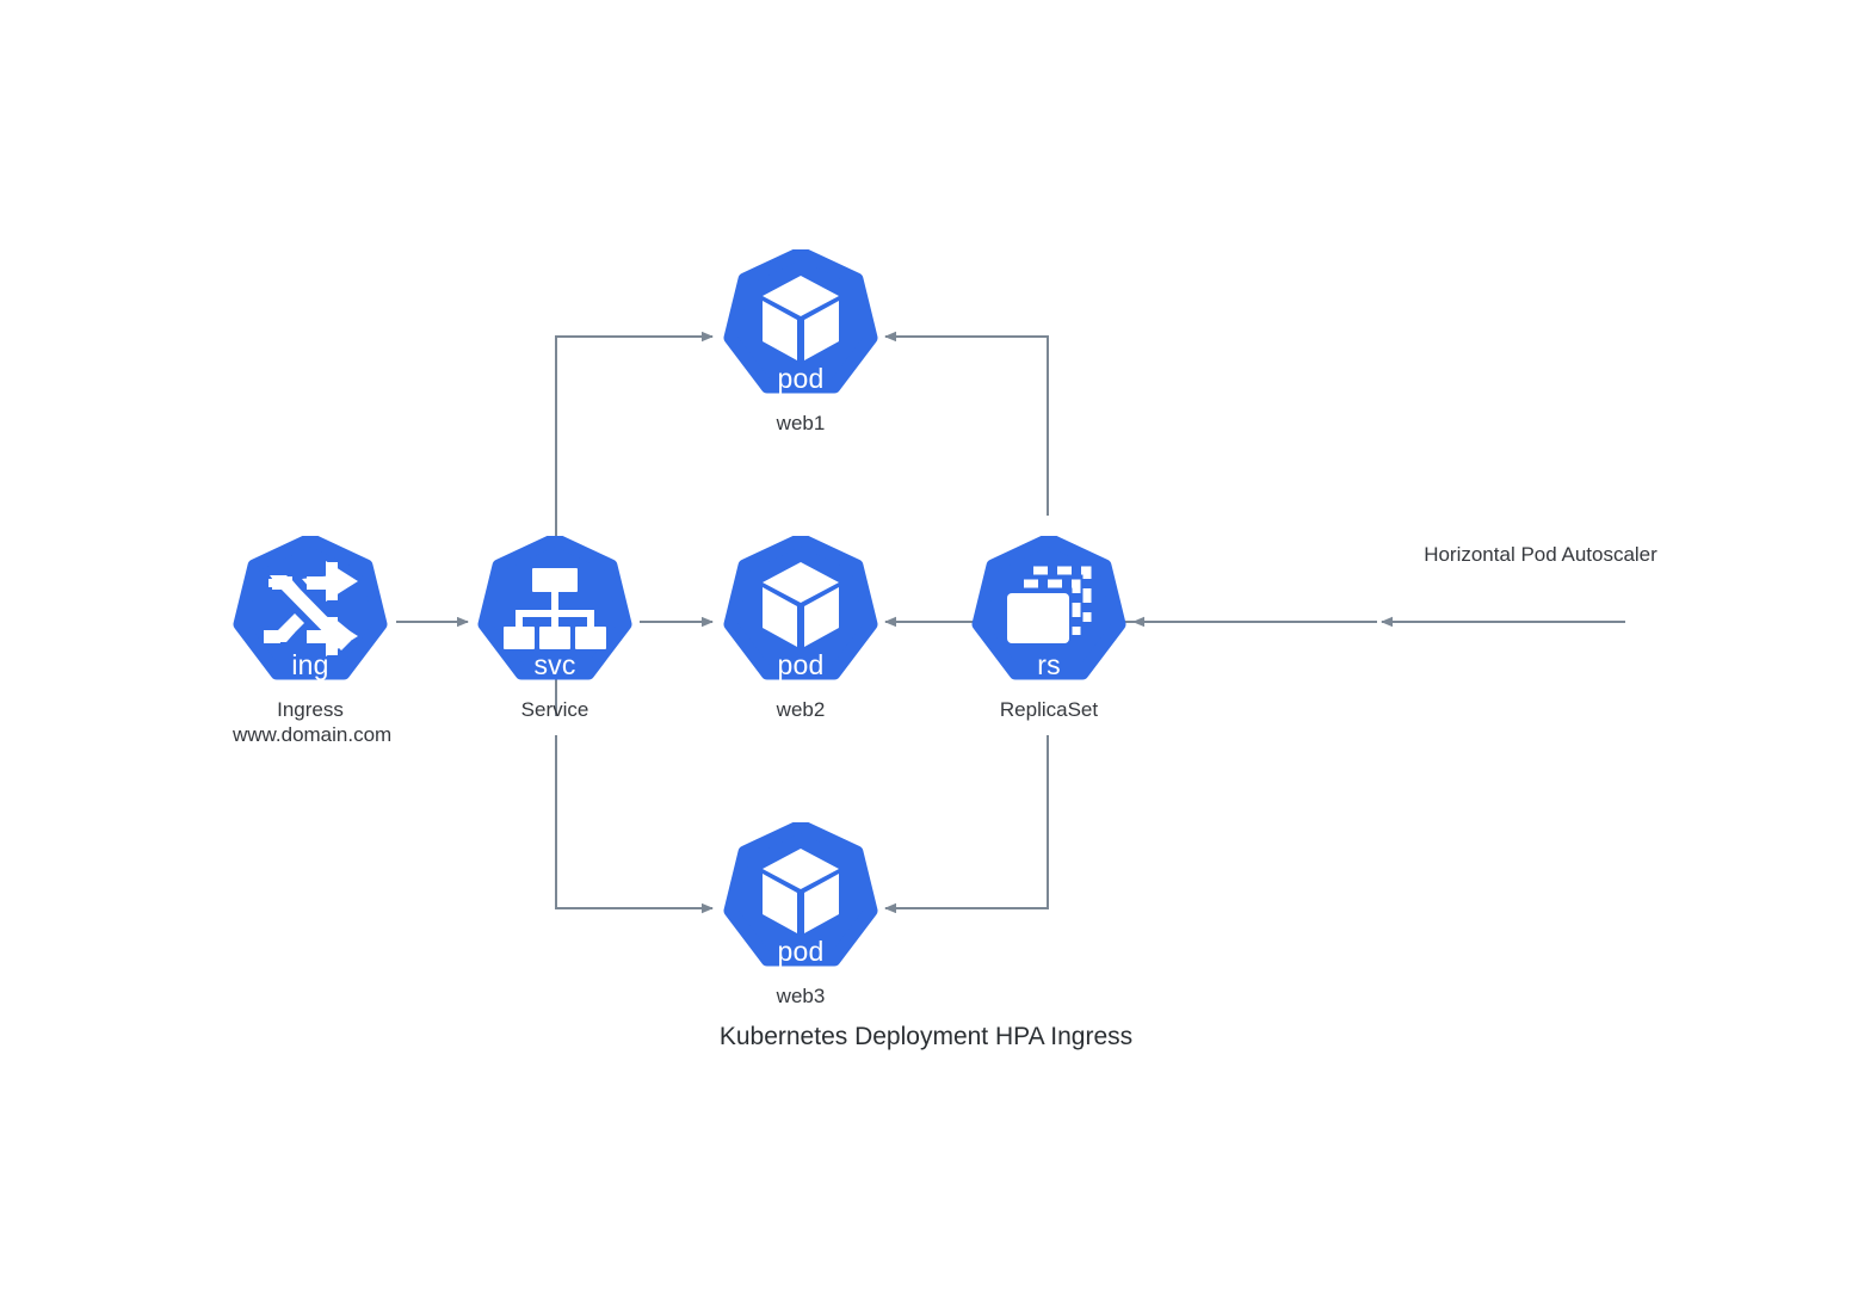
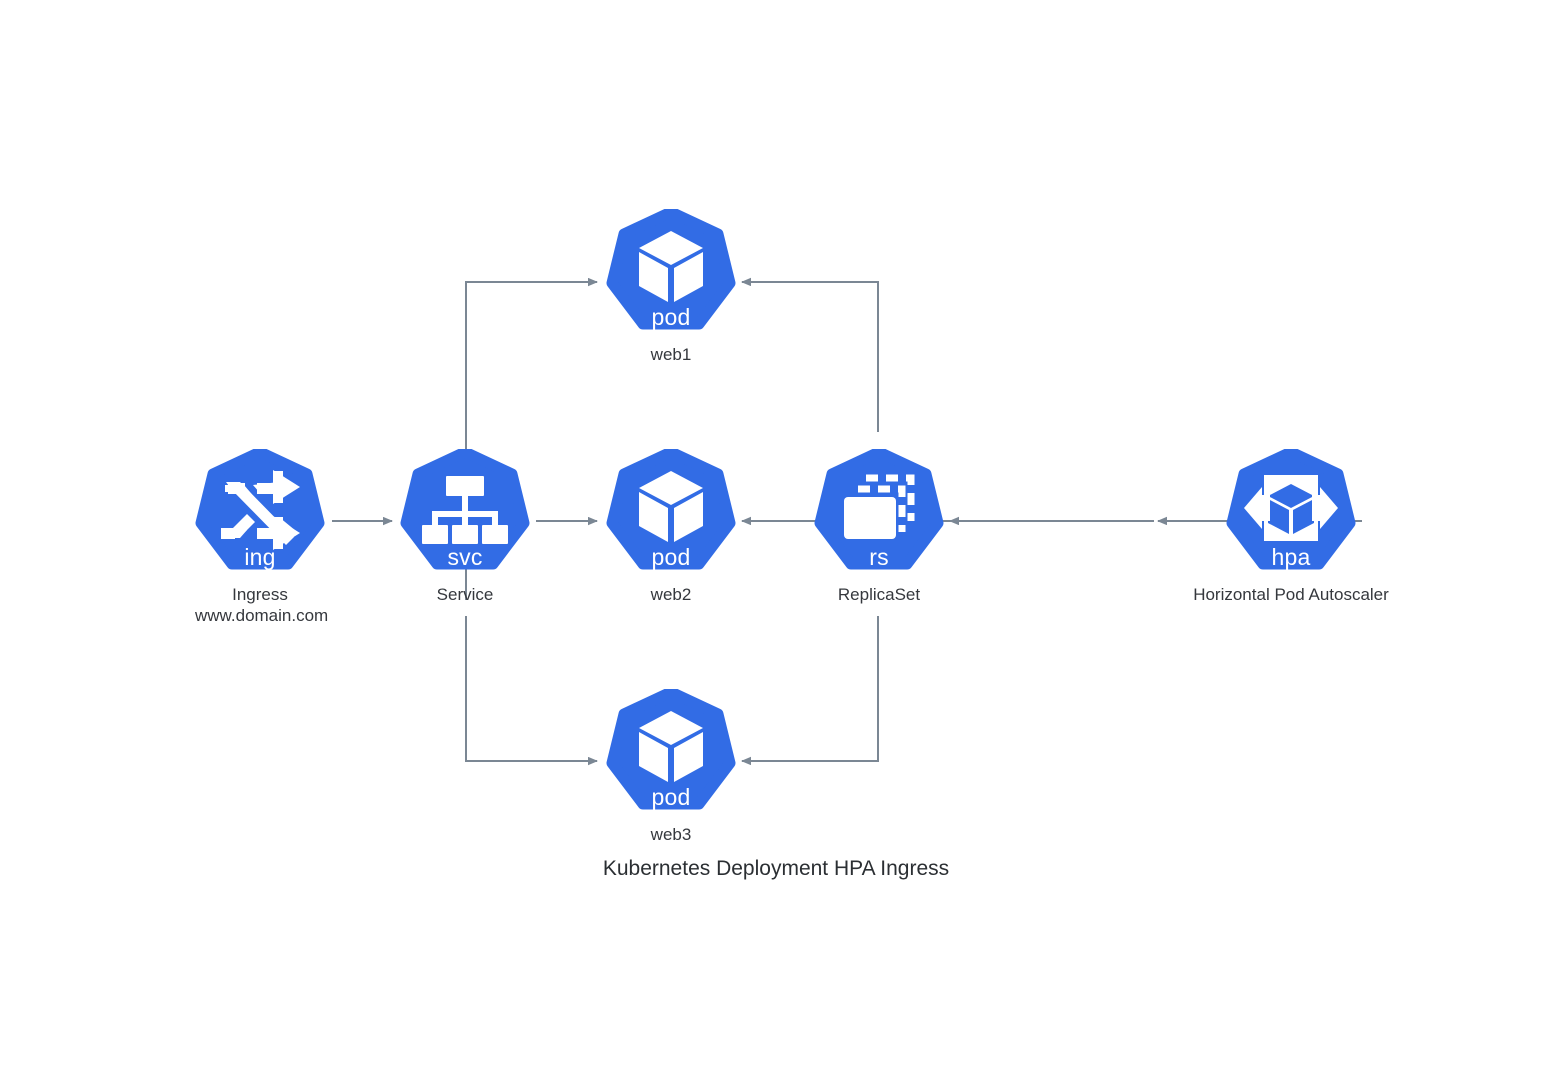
  ing
  Ingress
  www.domain.com
  svc
  Service
  pod
  web2
  rs
  ReplicaSet
+ hpa
  Horizontal Pod Autoscaler
  pod
  web1
  pod
  web3
  Kubernetes Deployment HPA Ingress
